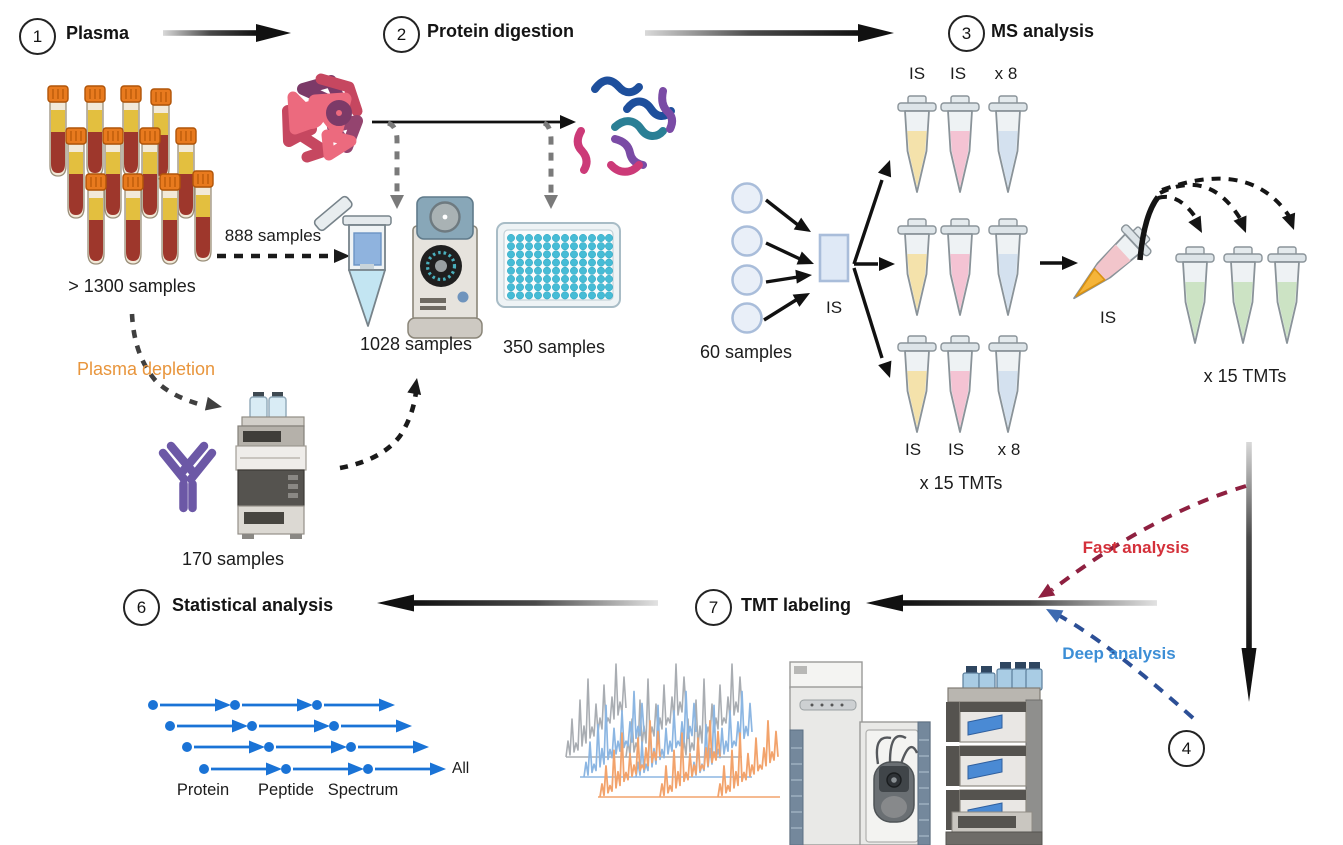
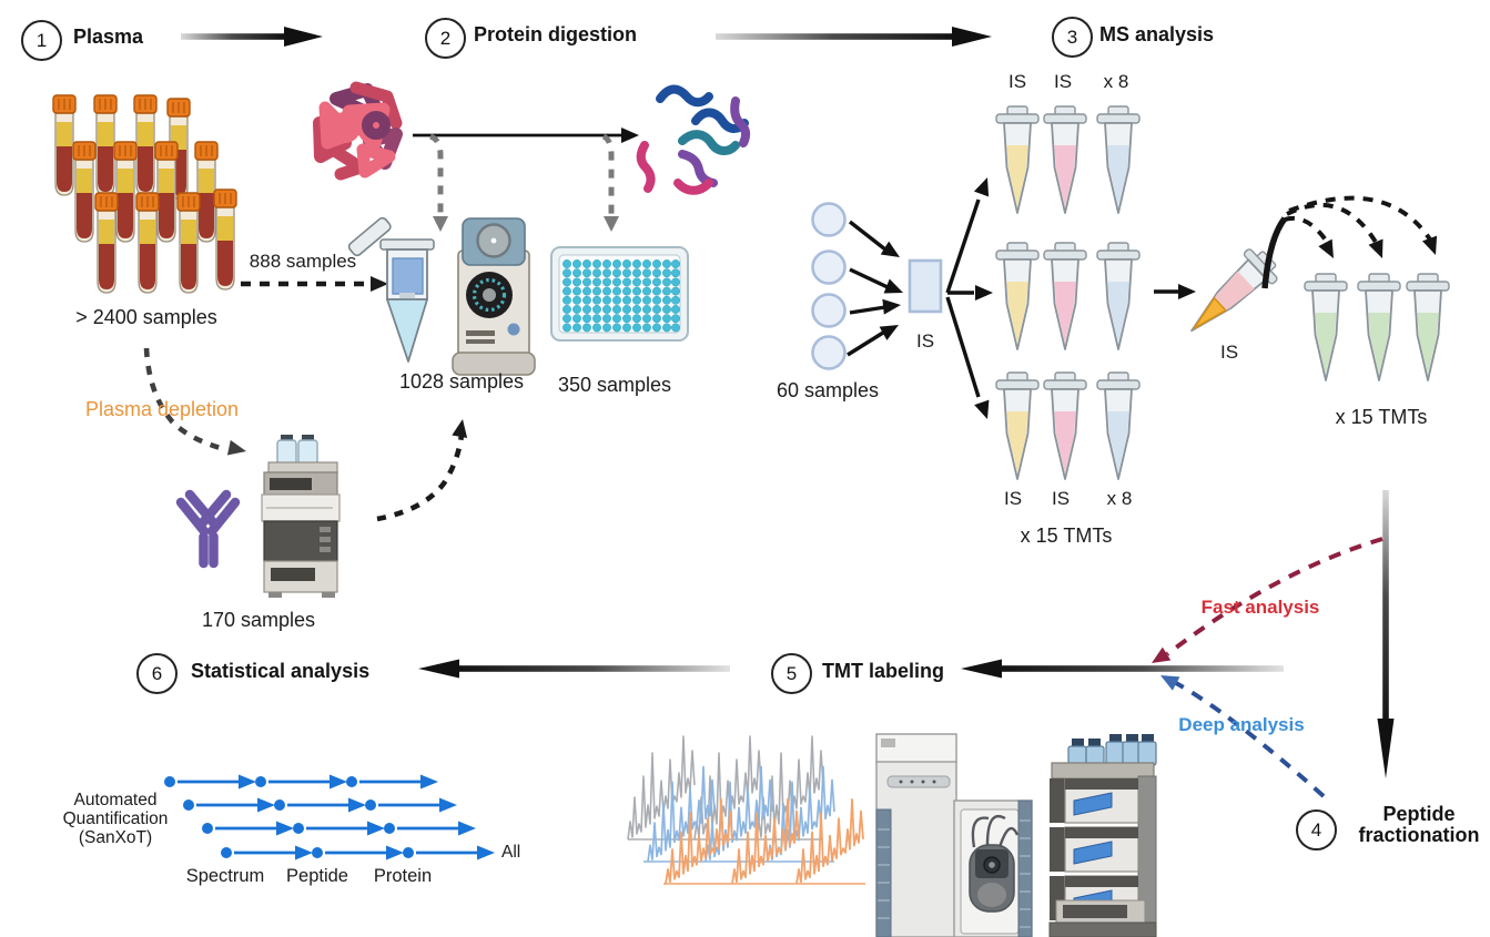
  1
  2
  3
  4
- 7
+ 5
  6
  Plasma
  Protein digestion
  MS analysis
+ Peptide fractionation
  TMT labeling
  Statistical analysis
- > 1300 samples
+ > 2400 samples
  888 samples
  1028 samples
  350 samples
  Plasma depletion
  170 samples
  60 samples
  IS
  IS
  IS
  x 8
  IS
  IS
  x 8
  x 15 TMTs
  IS
  x 15 TMTs
  Fast analysis
  Deep analysis
+ Automated
+ Quantification
+ (SanXoT)
- Protein
+ Spectrum
  Peptide
- Spectrum
+ Protein
  All
